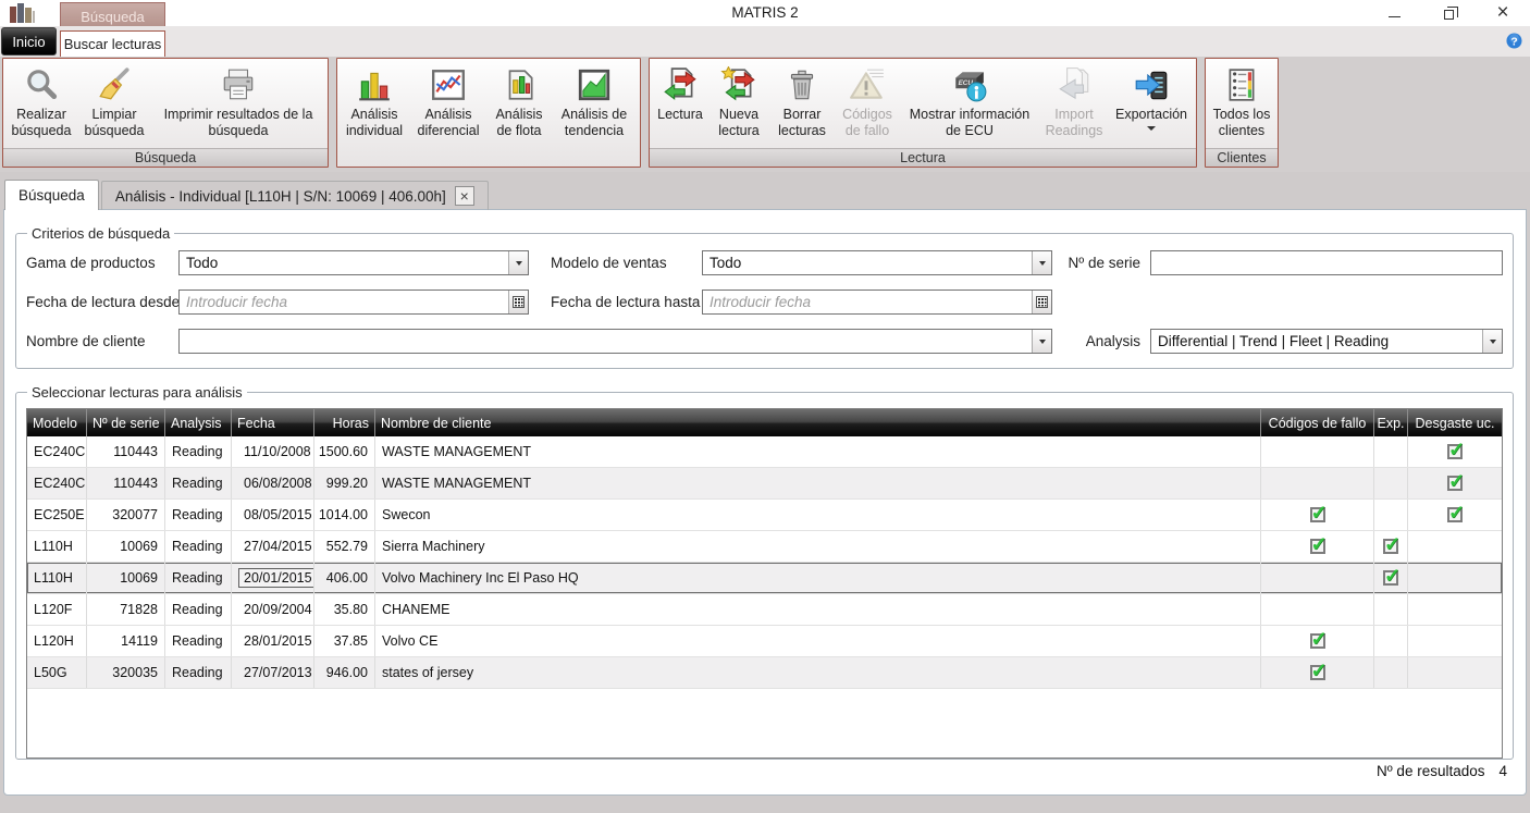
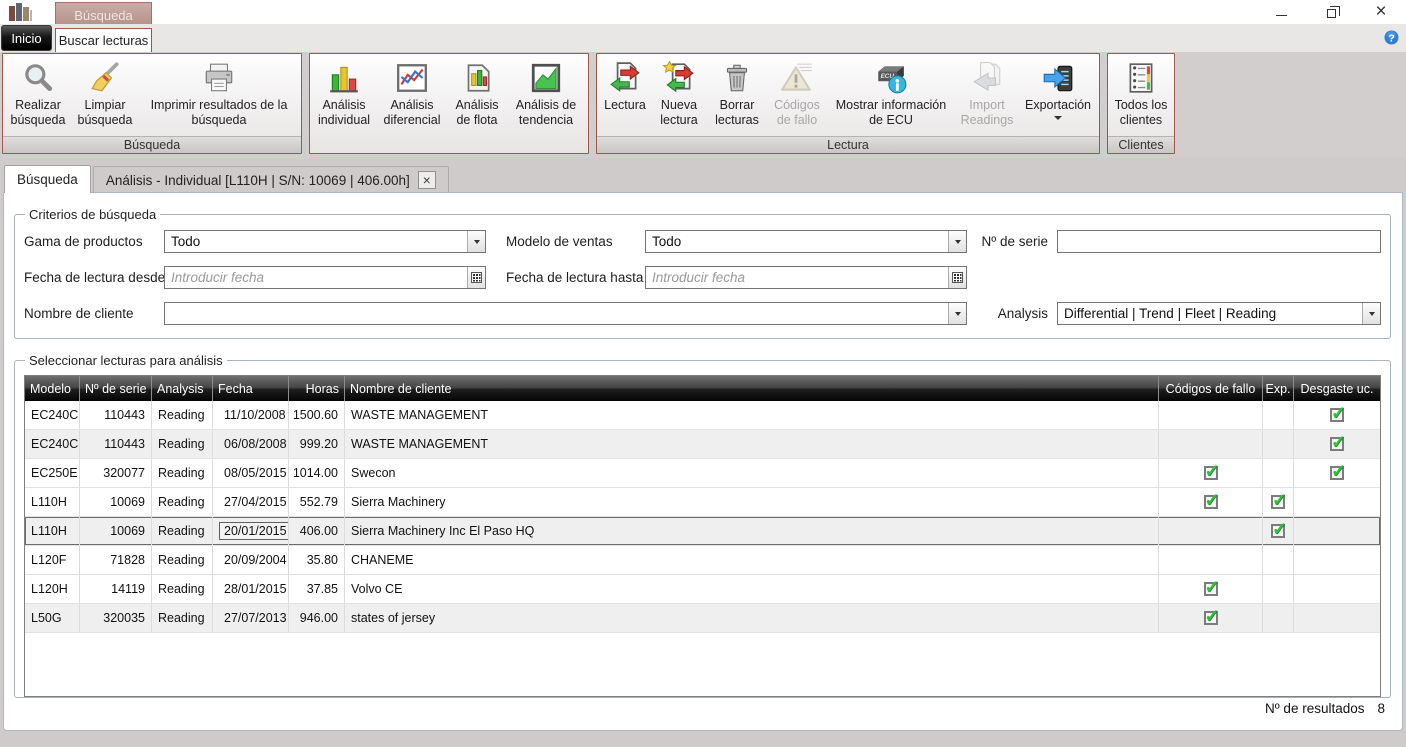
- MATRIS 2
  ×
  Búsqueda
  Inicio
  Buscar lecturas
  ?
  Realizar búsqueda
  Limpiar búsqueda
  Imprimir resultados de la búsqueda
  Búsqueda
  Análisis individual
  Análisis diferencial
  Análisis de flota
  Análisis de tendencia
  Lectura
  Nueva lectura
  Borrar lecturas
  Códigos de fallo
  Mostrar información de ECU
  Import Readings
  Exportación
  Lectura
  Todos los clientes
  Clientes
  Búsqueda
  Análisis - Individual [L110H | S/N: 10069 | 406.00h]
  ×
  Criterios de búsqueda
  Gama de productos
  Todo
  Modelo de ventas
  Todo
  Nº de serie
  Fecha de lectura desde
  Introducir fecha
  Fecha de lectura hasta
  Introducir fecha
  Nombre de cliente
  Analysis
  Differential | Trend | Fleet | Reading
  Seleccionar lecturas para análisis
  Modelo
  Nº de serie
  Analysis
  Fecha
  Horas
  Nombre de cliente
  Códigos de fallo
  Exp.
  Desgaste uc.
  EC240C
  110443
  Reading
  11/10/2008
  1500.60
  WASTE MANAGEMENT
  EC240C
  110443
  Reading
  06/08/2008
  999.20
  WASTE MANAGEMENT
  EC250E
  320077
  Reading
  08/05/2015
  1014.00
  Swecon
  L110H
  10069
  Reading
  27/04/2015
  552.79
  Sierra Machinery
  L110H
  10069
  Reading
  20/01/2015
  406.00
- Volvo Machinery Inc El Paso HQ
+ Sierra Machinery Inc El Paso HQ
  L120F
  71828
  Reading
  20/09/2004
  35.80
  CHANEME
  L120H
  14119
  Reading
  28/01/2015
  37.85
  Volvo CE
  L50G
  320035
  Reading
  27/07/2013
  946.00
  states of jersey
  Nº de resultados
- 4
+ 8
